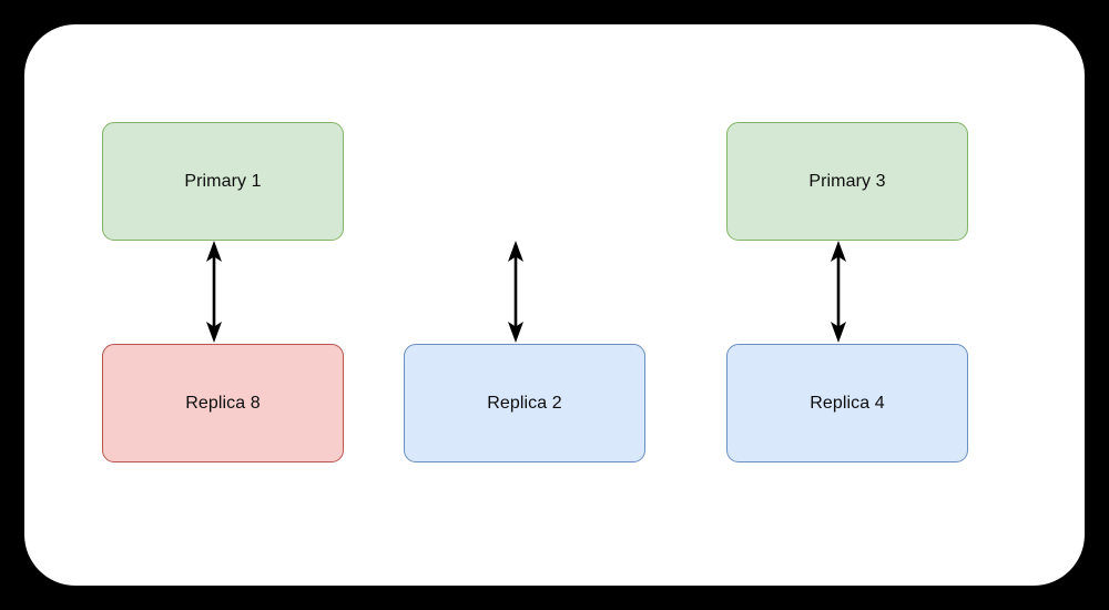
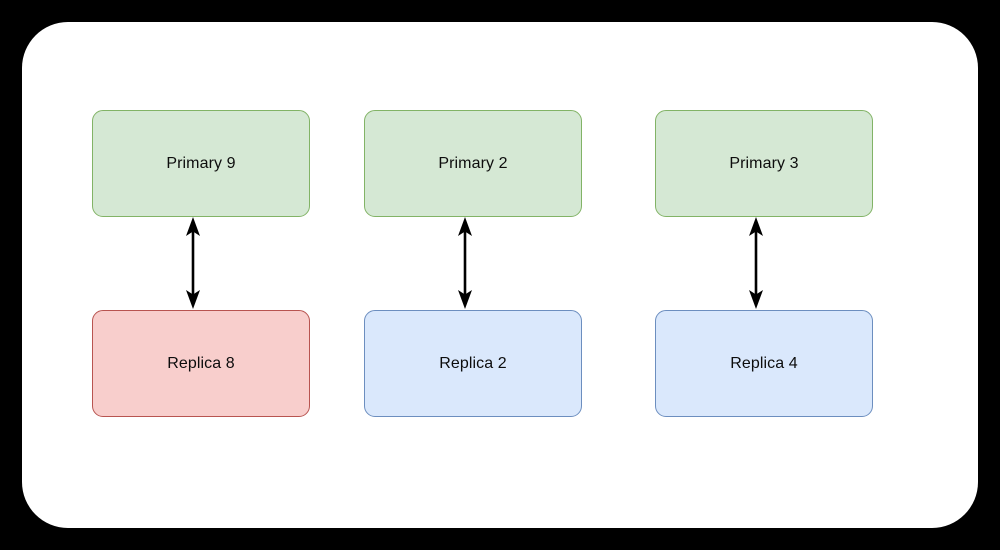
- Primary 1
+ Primary 9
  Replica 8
+ Primary 2
  Replica 2
  Primary 3
  Replica 4
